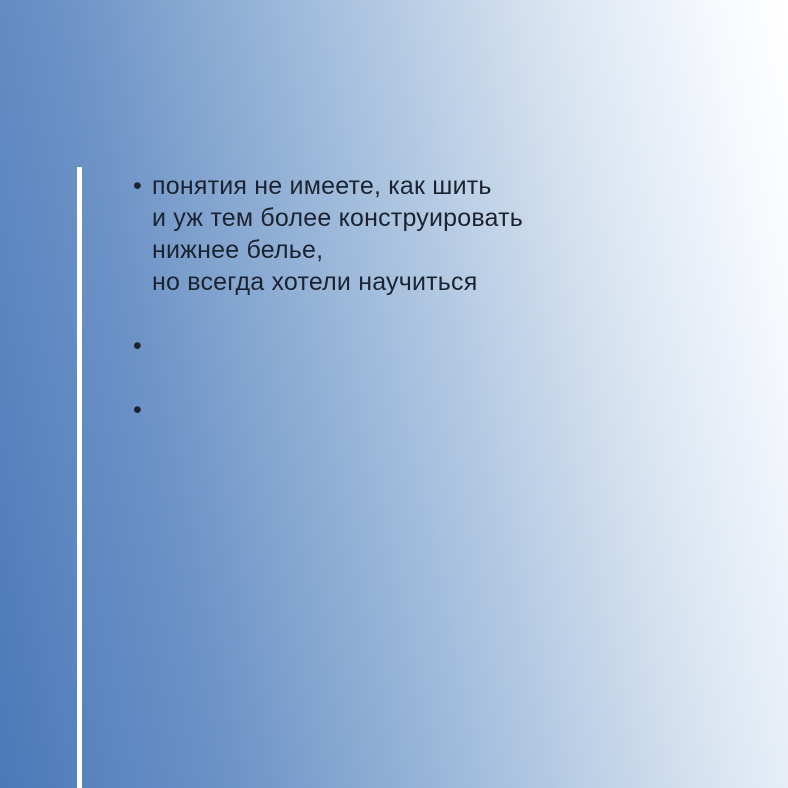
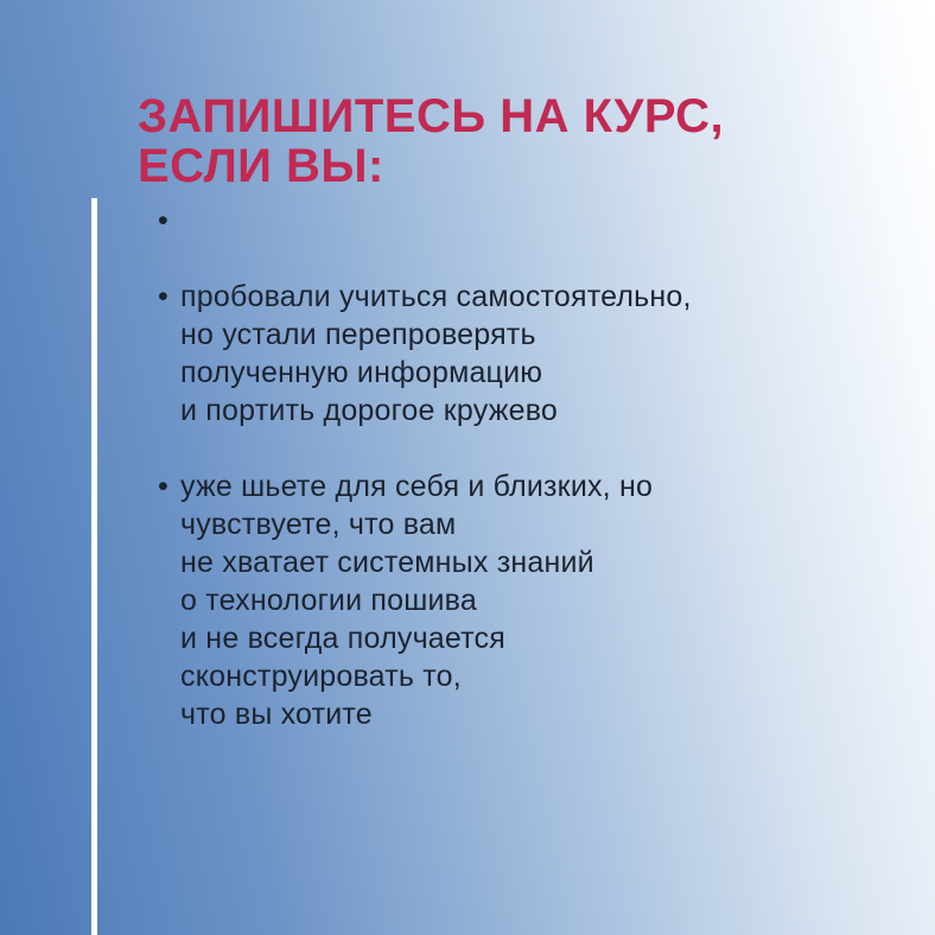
+ ЗАПИШИТЕСЬ НА КУРС,
+ ЕСЛИ ВЫ:
  •
- понятия не имеете, как шить
- и уж тем более конструировать
- нижнее белье,
- но всегда хотели научиться
  •
+ пробовали учиться самостоятельно,
+ но устали перепроверять
+ полученную информацию
+ и портить дорогое кружево
  •
+ уже шьете для себя и близких, но
+ чувствуете, что вам
+ не хватает системных знаний
+ о технологии пошива
+ и не всегда получается
+ сконструировать то,
+ что вы хотите
